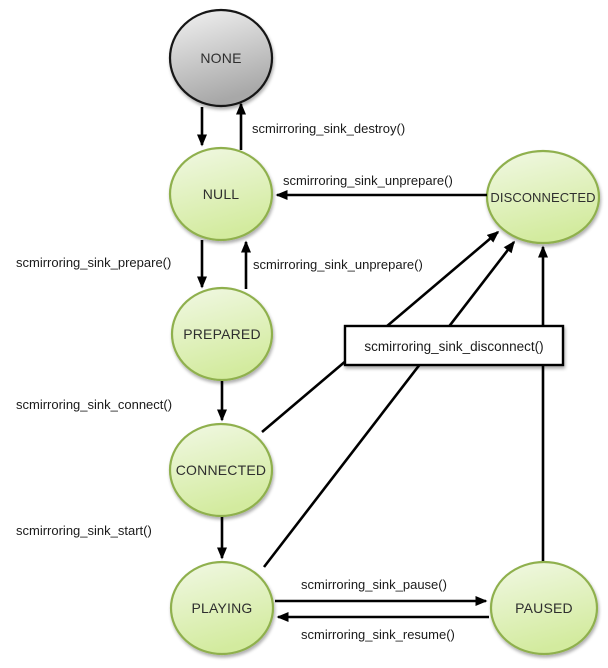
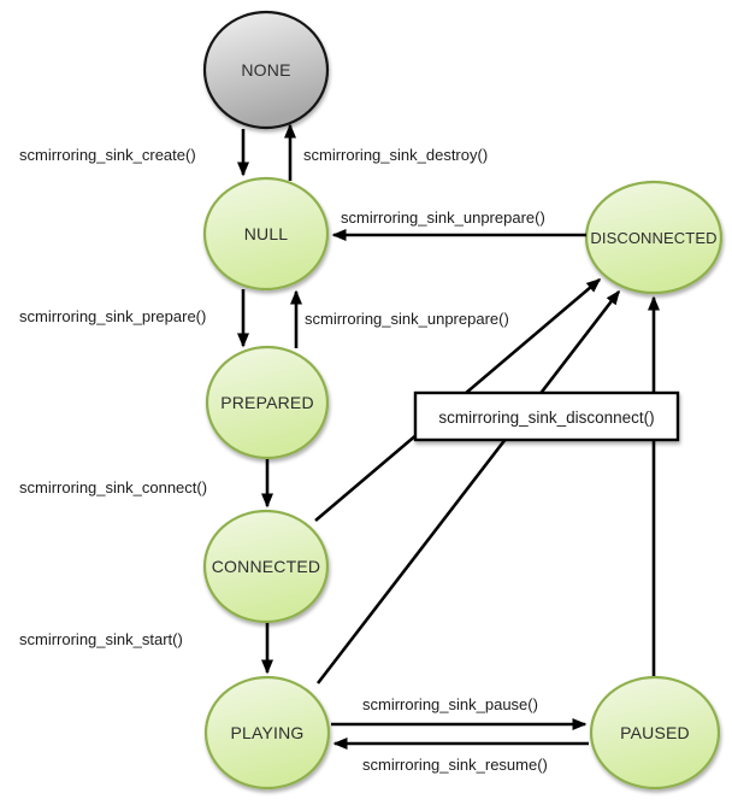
  NONE
  NULL
  PREPARED
  CONNECTED
  PLAYING
  PAUSED
  DISCONNECTED
  scmirroring_sink_disconnect()
+ scmirroring_sink_create()
  scmirroring_sink_destroy()
  scmirroring_sink_unprepare()
  scmirroring_sink_prepare()
  scmirroring_sink_unprepare()
  scmirroring_sink_connect()
  scmirroring_sink_start()
  scmirroring_sink_pause()
  scmirroring_sink_resume()
